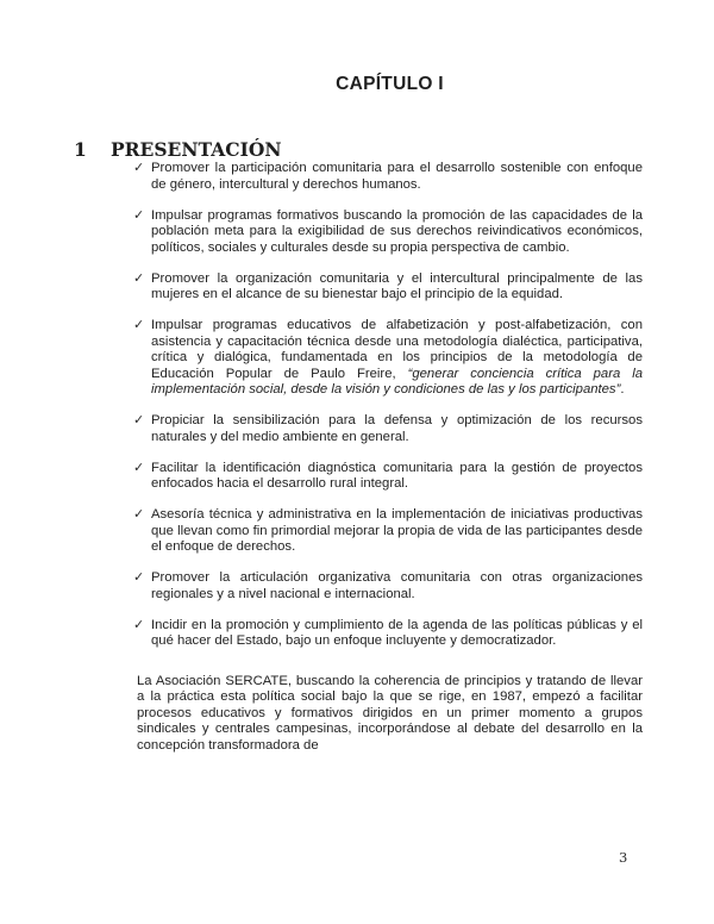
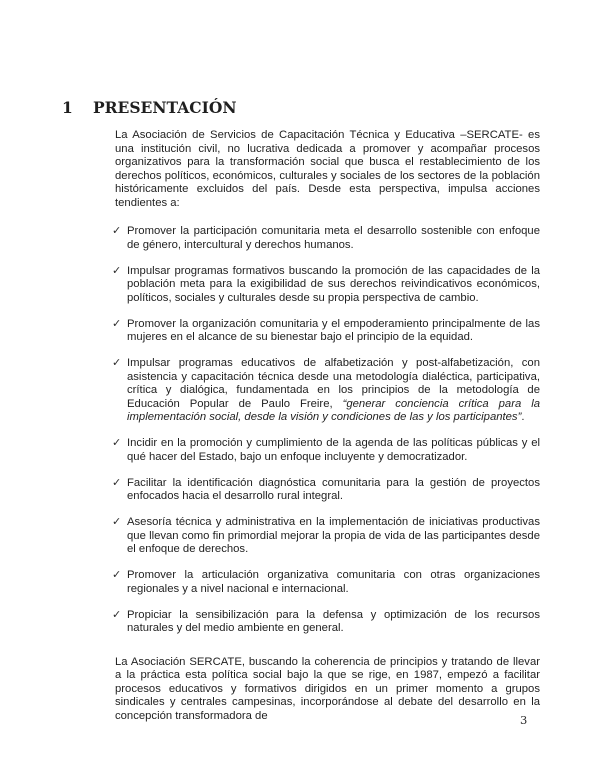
- CAPÍTULO I
  1 PRESENTACIÓN
+ La Asociación de Servicios de Capacitación Técnica y Educativa –SERCATE- es una institución civil, no lucrativa dedicada a promover y acompañar procesos organizativos para la transformación social que busca el restablecimiento de los derechos políticos, económicos, culturales y sociales de los sectores de la población históricamente excluidos del país. Desde esta perspectiva, impulsa acciones tendientes a:
  ✓
- Promover la participación comunitaria para el desarrollo sostenible con enfoque de género, intercultural y derechos humanos.
+ Promover la participación comunitaria meta el desarrollo sostenible con enfoque de género, intercultural y derechos humanos.
  ✓
  Impulsar programas formativos buscando la promoción de las capacidades de la población meta para la exigibilidad de sus derechos reivindicativos económicos, políticos, sociales y culturales desde su propia perspectiva de cambio.
  ✓
- Promover la organización comunitaria y el intercultural principalmente de las mujeres en el alcance de su bienestar bajo el principio de la equidad.
+ Promover la organización comunitaria y el empoderamiento principalmente de las mujeres en el alcance de su bienestar bajo el principio de la equidad.
  ✓
  Impulsar programas educativos de alfabetización y post-alfabetización, con asistencia y capacitación técnica desde una metodología dialéctica, participativa, crítica y dialógica, fundamentada en los principios de la metodología de Educación Popular de Paulo Freire, “generar conciencia crítica para la implementación social, desde la visión y condiciones de las y los participantes”.
  ✓
- Propiciar la sensibilización para la defensa y optimización de los recursos naturales y del medio ambiente en general.
+ Incidir en la promoción y cumplimiento de la agenda de las políticas públicas y el qué hacer del Estado, bajo un enfoque incluyente y democratizador.
  ✓
  Facilitar la identificación diagnóstica comunitaria para la gestión de proyectos enfocados hacia el desarrollo rural integral.
  ✓
  Asesoría técnica y administrativa en la implementación de iniciativas productivas que llevan como fin primordial mejorar la propia de vida de las participantes desde el enfoque de derechos.
  ✓
  Promover la articulación organizativa comunitaria con otras organizaciones regionales y a nivel nacional e internacional.
  ✓
- Incidir en la promoción y cumplimiento de la agenda de las políticas públicas y el qué hacer del Estado, bajo un enfoque incluyente y democratizador.
+ Propiciar la sensibilización para la defensa y optimización de los recursos naturales y del medio ambiente en general.
  La Asociación SERCATE, buscando la coherencia de principios y tratando de llevar a la práctica esta política social bajo la que se rige, en 1987, empezó a facilitar procesos educativos y formativos dirigidos en un primer momento a grupos sindicales y centrales campesinas, incorporándose al debate del desarrollo en la concepción transformadora de
  3
